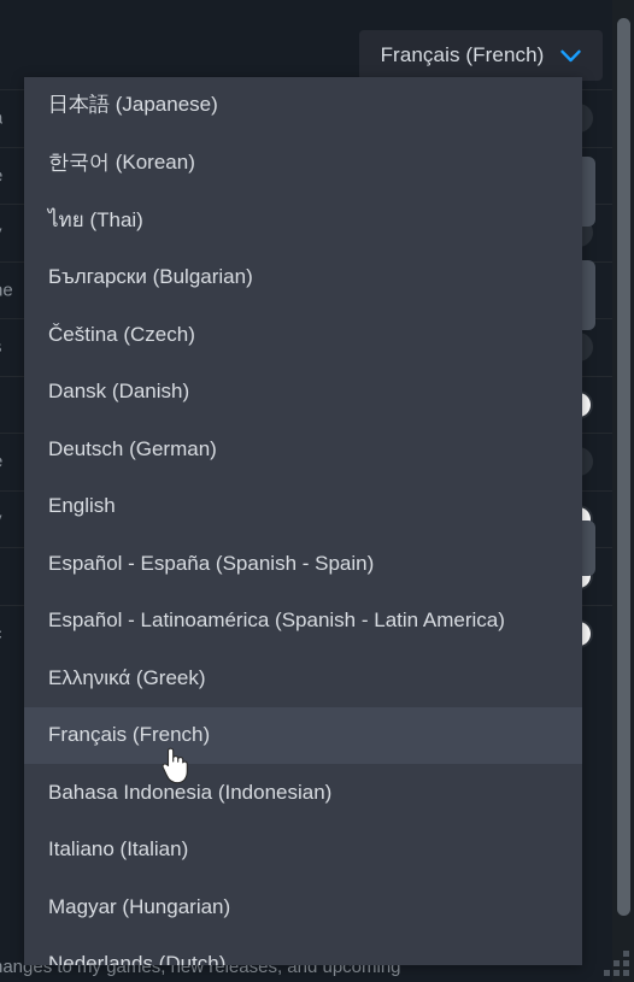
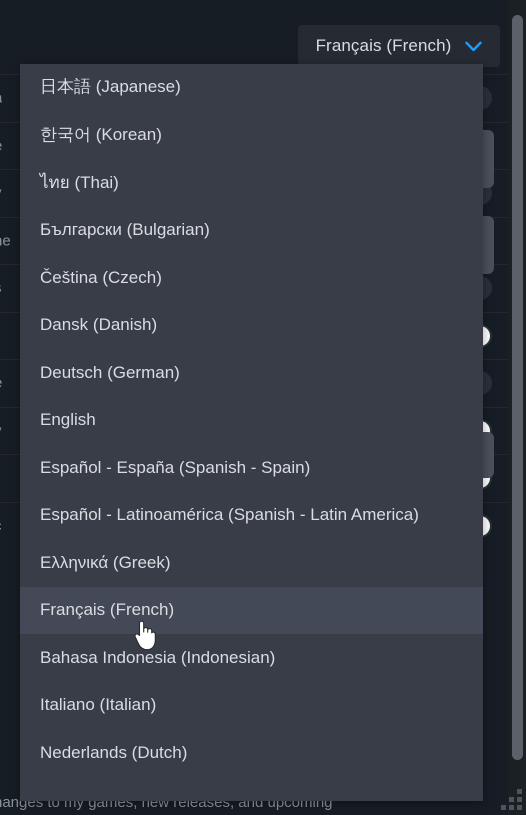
  anges to my games, new releases, and upcoming
  Français (French)
  日本語 (Japanese)
  한국어 (Korean)
  ไทย (Thai)
  Български (Bulgarian)
  Čeština (Czech)
  Dansk (Danish)
  Deutsch (German)
  English
  Español - España (Spanish - Spain)
  Español - Latinoamérica (Spanish - Latin America)
  Ελληνικά (Greek)
  Français (French)
  Bahasa Indonesia (Indonesian)
  Italiano (Italian)
- Magyar (Hungarian)
  Nederlands (Dutch)
